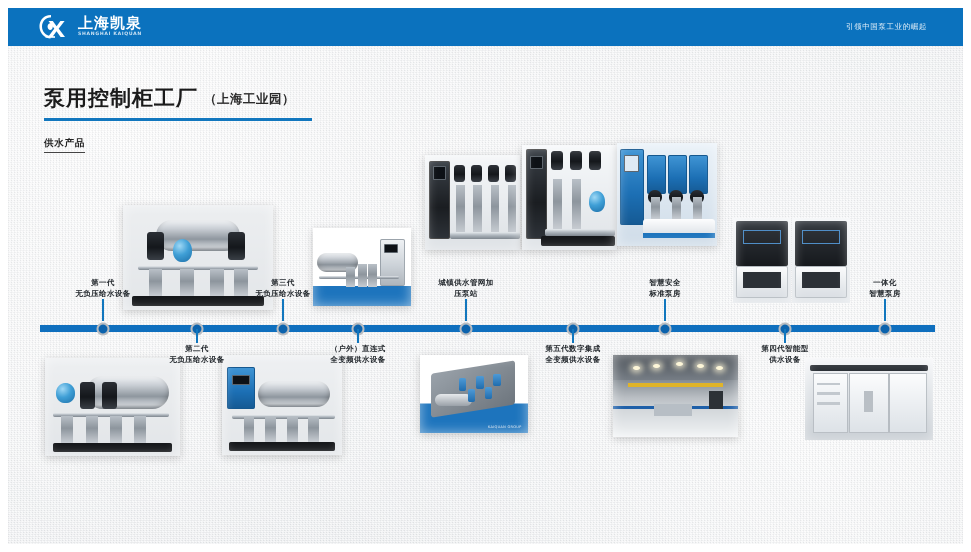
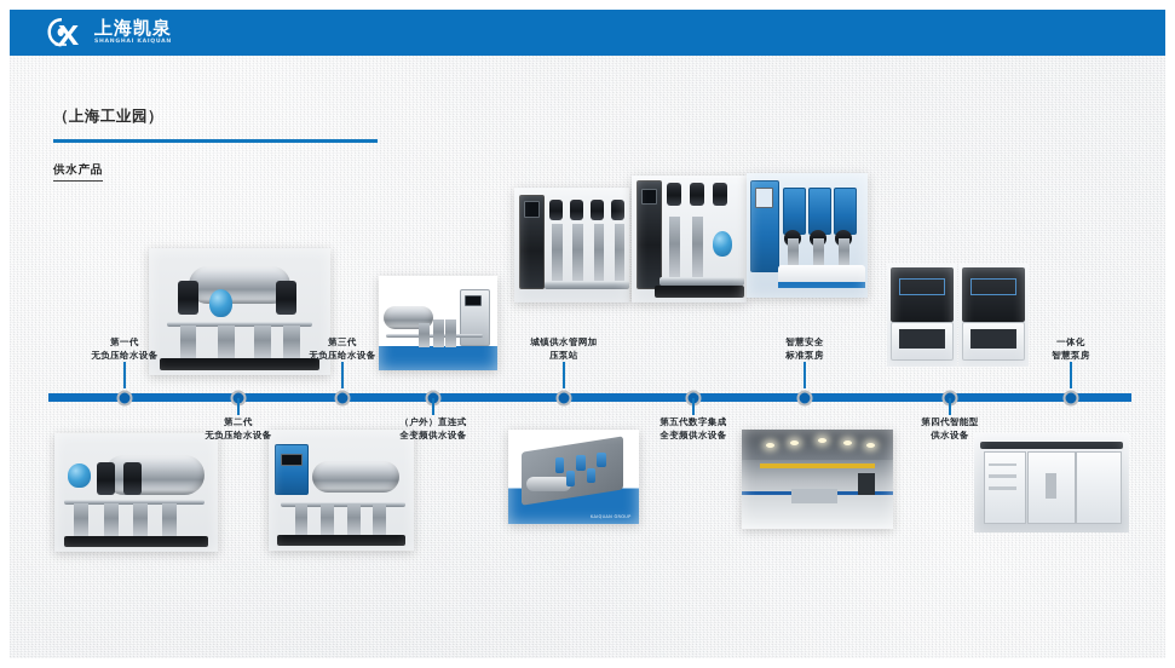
  上海凯泉
- 引领中国泵工业的崛起
- 泵用控制柜工厂
  （上海工业园）
  供水产品
  第一代
  无负压给水设备
  第二代
  无负压给水设备
  第三代
  无负压给水设备
  （户外）直连式
  全变频供水设备
  城镇供水管网加
  压泵站
  第五代数字集成
  全变频供水设备
  智慧安全
  标准泵房
  第四代智能型
  供水设备
  一体化
  智慧泵房
